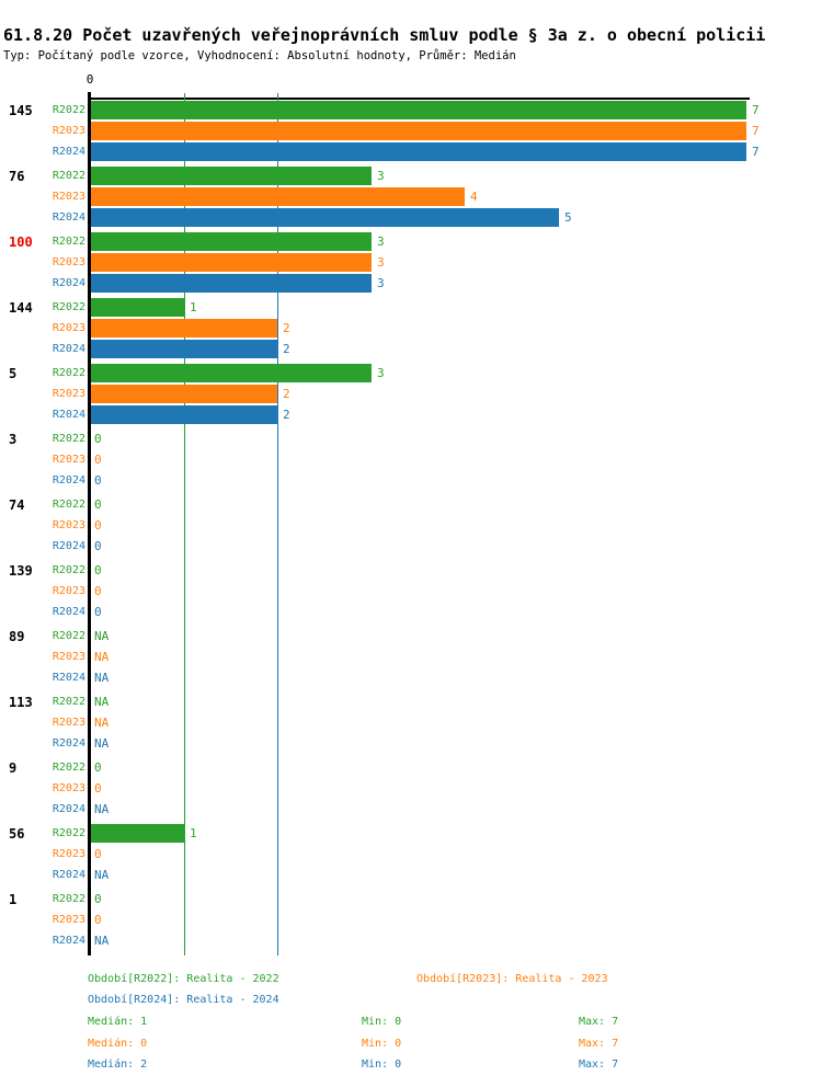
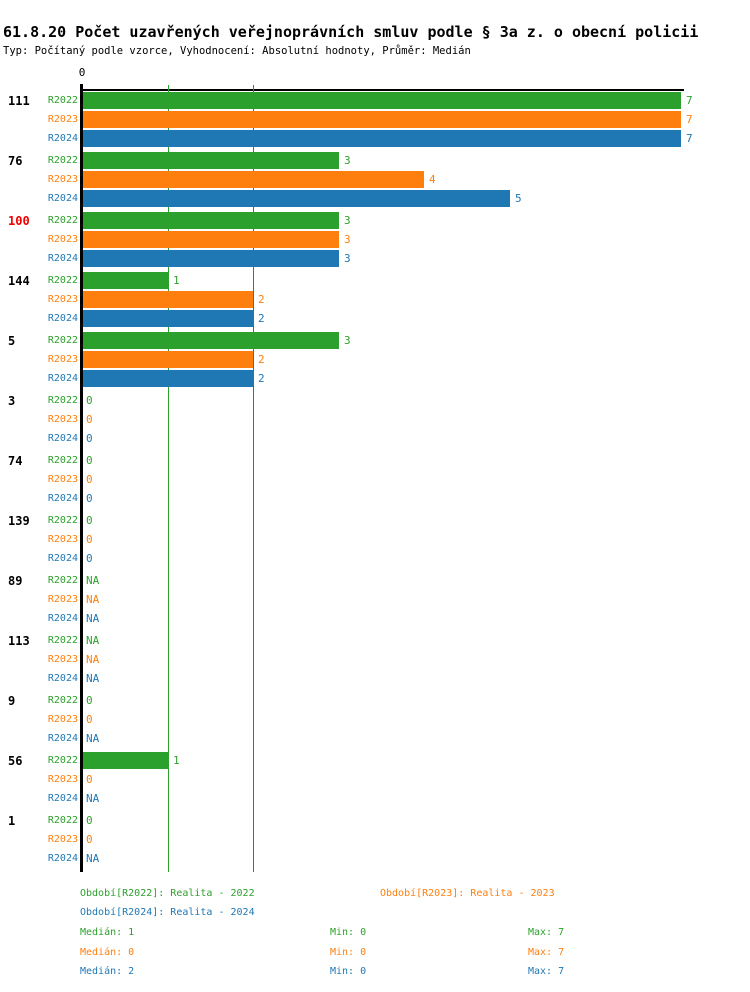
  61.8.20 Počet uzavřených veřejnoprávních smluv podle § 3a z. o obecní policii
  Typ: Počítaný podle vzorce, Vyhodnocení: Absolutní hodnoty, Průměr: Medián
  0
- 145
+ 111
  R2022
  7
  R2023
  7
  R2024
  7
  76
  R2022
  3
  R2023
  4
  R2024
  5
  100
  R2022
  3
  R2023
  3
  R2024
  3
  144
  R2022
  1
  R2023
  2
  R2024
  2
  5
  R2022
  3
  R2023
  2
  R2024
  2
  3
  R2022
  0
  R2023
  0
  R2024
  0
  74
  R2022
  0
  R2023
  0
  R2024
  0
  139
  R2022
  0
  R2023
  0
  R2024
  0
  89
  R2022
  NA
  R2023
  NA
  R2024
  NA
  113
  R2022
  NA
  R2023
  NA
  R2024
  NA
  9
  R2022
  0
  R2023
  0
  R2024
  NA
  56
  R2022
  1
  R2023
  0
  R2024
  NA
  1
  R2022
  0
  R2023
  0
  R2024
  NA
  Období[R2022]: Realita - 2022
  Období[R2023]: Realita - 2023
  Období[R2024]: Realita - 2024
  Medián: 1
  Min: 0
  Max: 7
  Medián: 0
  Min: 0
  Max: 7
  Medián: 2
  Min: 0
  Max: 7
